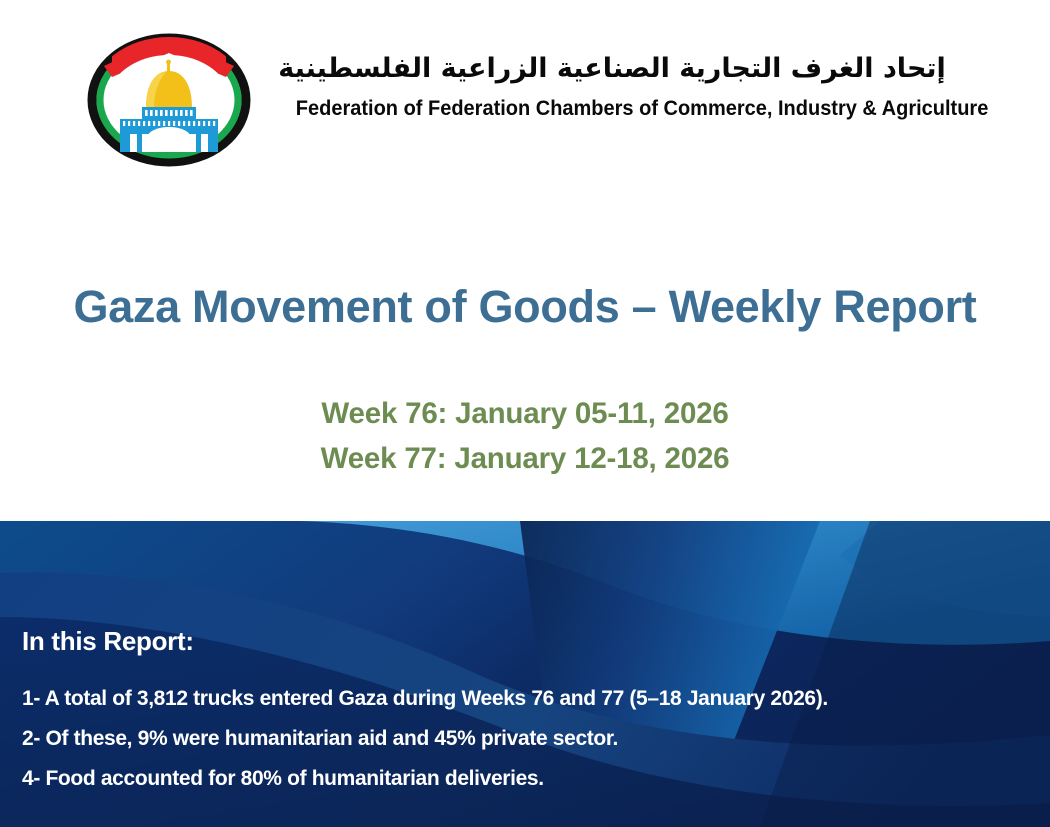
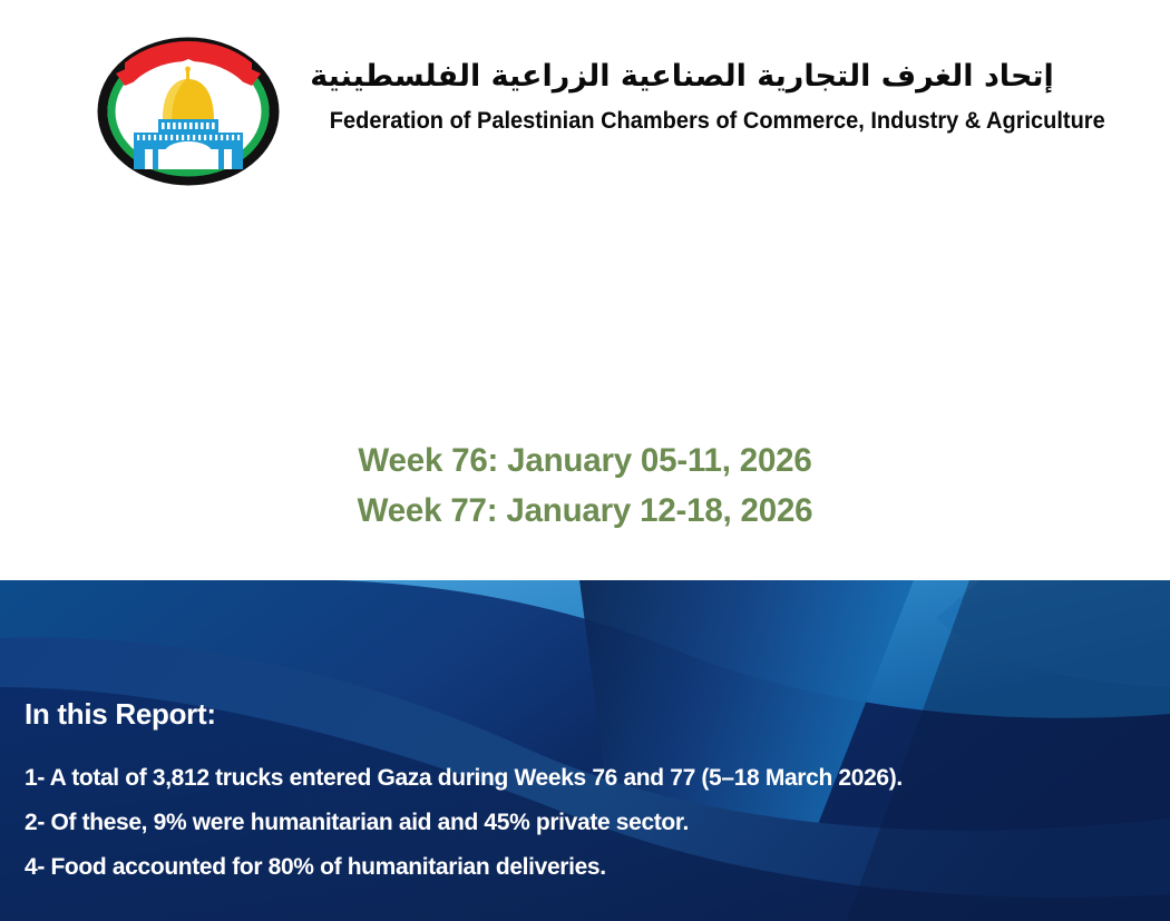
  إتحاد الغرف التجارية الصناعية الزراعية الفلسطينية
- Federation of Federation Chambers of Commerce, Industry & Agriculture
+ Federation of Palestinian Chambers of Commerce, Industry & Agriculture
- Gaza Movement of Goods – Weekly Report
  Week 76: January 05-11, 2026
  Week 77: January 12-18, 2026
  In this Report:
- 1- A total of 3,812 trucks entered Gaza during Weeks 76 and 77 (5–18 January 2026).
+ 1- A total of 3,812 trucks entered Gaza during Weeks 76 and 77 (5–18 March 2026).
  2- Of these, 9% were humanitarian aid and 45% private sector.
  4- Food accounted for 80% of humanitarian deliveries.
